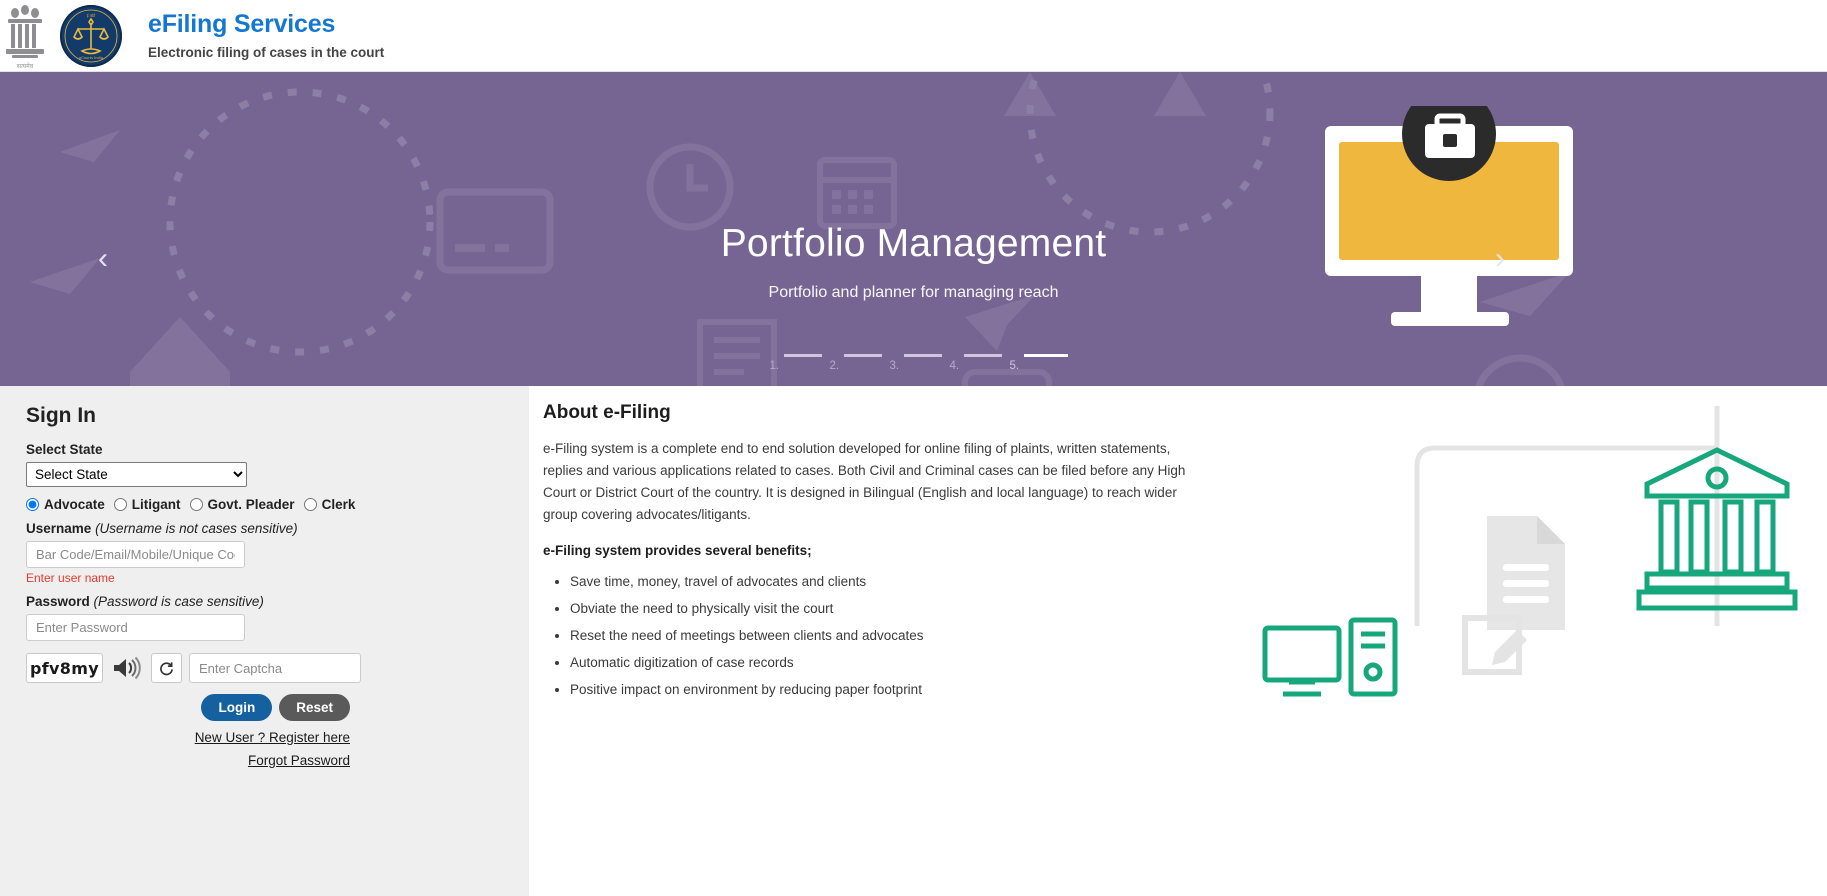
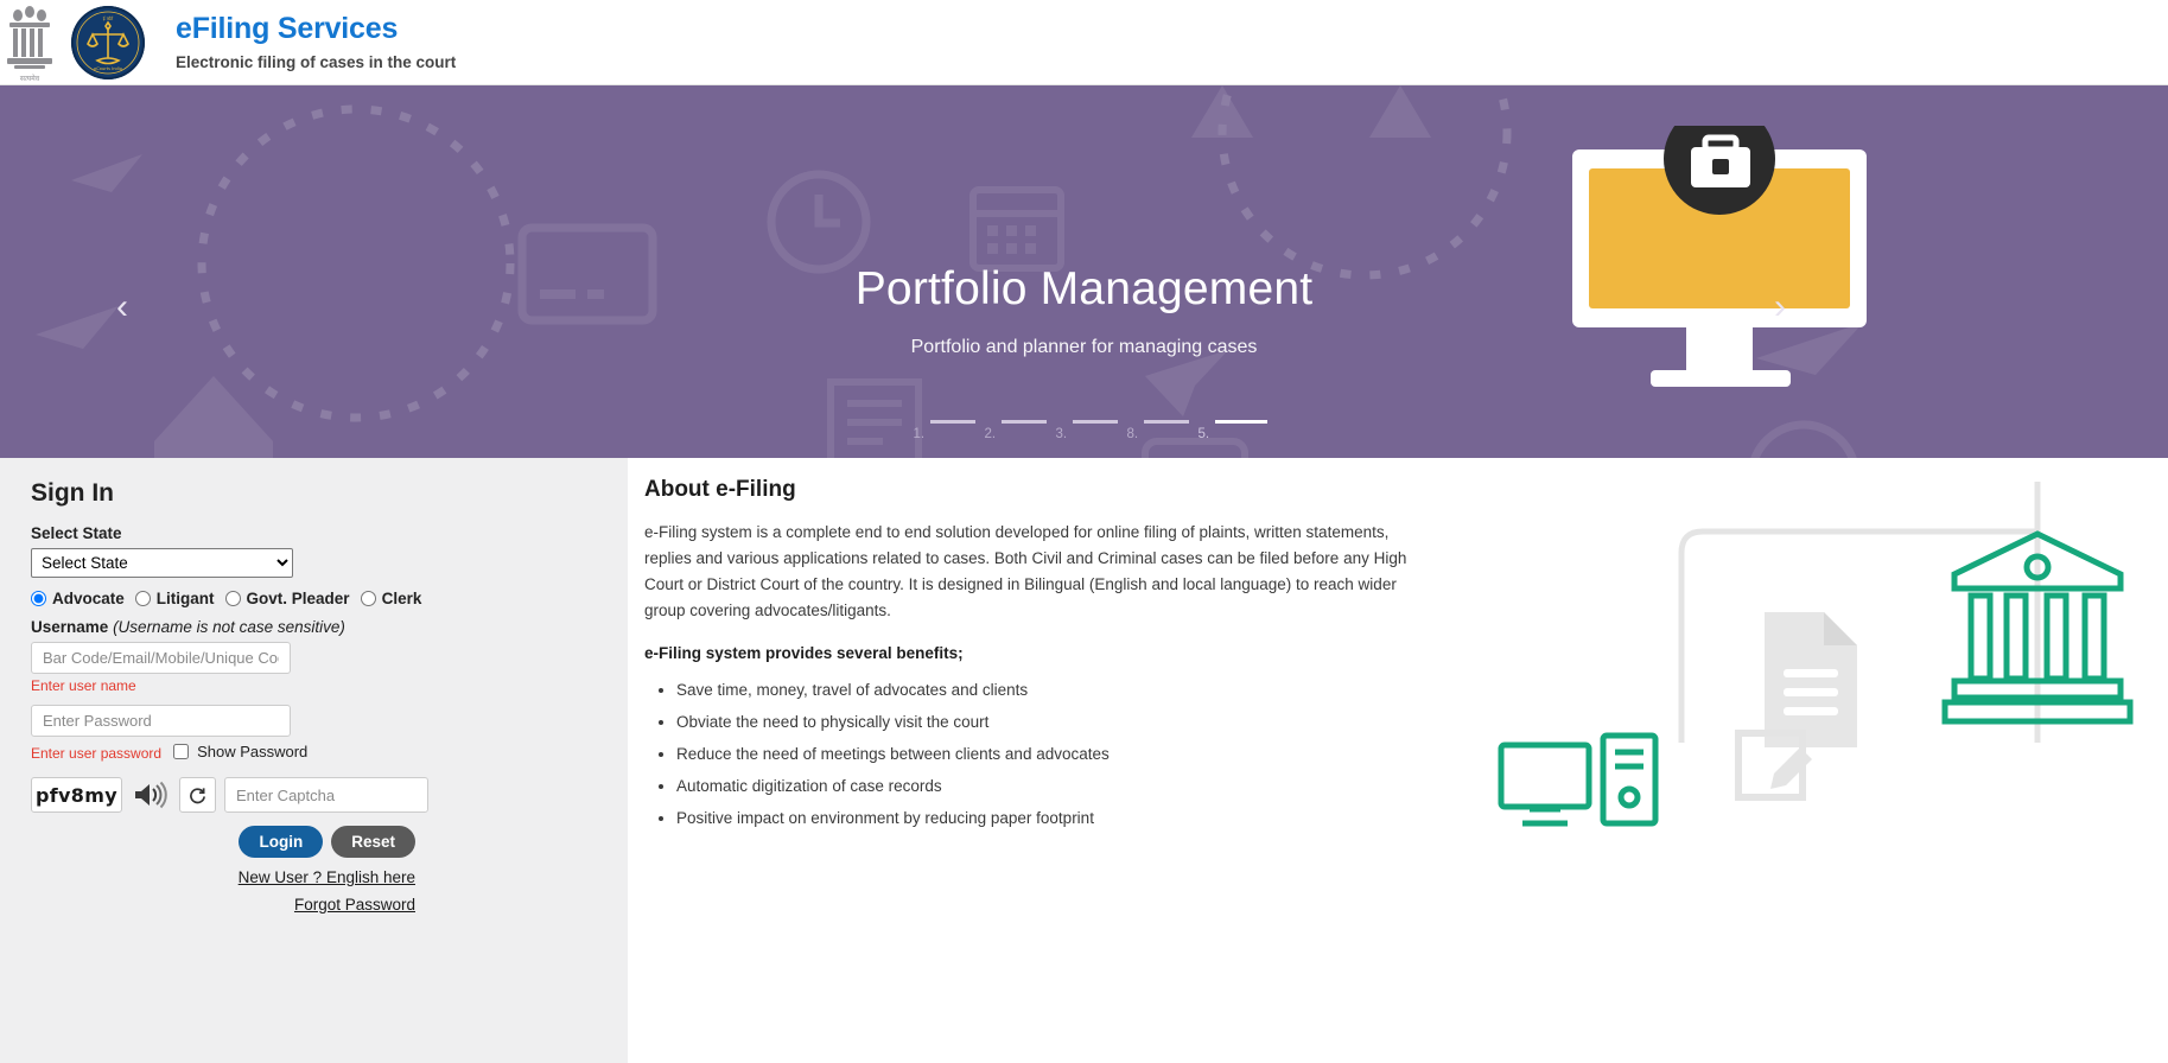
  eFiling Services
  Electronic filing of cases in the court
  ‹
  ›
  Portfolio Management
- Portfolio and planner for managing reach
+ Portfolio and planner for managing cases
  1.
  2.
  3.
- 4.
+ 8.
  5.
  Sign In
  Select State
  Select State
  Advocate
  Litigant
  Govt. Pleader
  Clerk
- Username (Username is not cases sensitive)
+ Username (Username is not case sensitive)
  Bar Code/Email/Mobile/Unique Co
  Enter user name
- Password (Password is case sensitive)
  Enter Password
+ Enter user password
+ Show Password
  pfv8my
  Enter Captcha
  Login
  Reset
- New User ? Register here
+ New User ? English here
  Forgot Password
  About e-Filing
  e-Filing system is a complete end to end solution developed for online filing of plaints, written statements, replies and various applications related to cases. Both Civil and Criminal cases can be filed before any High Court or District Court of the country. It is designed in Bilingual (English and local language) to reach wider group covering advocates/litigants.
  e-Filing system provides several benefits;
  Save time, money, travel of advocates and clients
  Obviate the need to physically visit the court
- Reset the need of meetings between clients and advocates
+ Reduce the need of meetings between clients and advocates
  Automatic digitization of case records
  Positive impact on environment by reducing paper footprint
